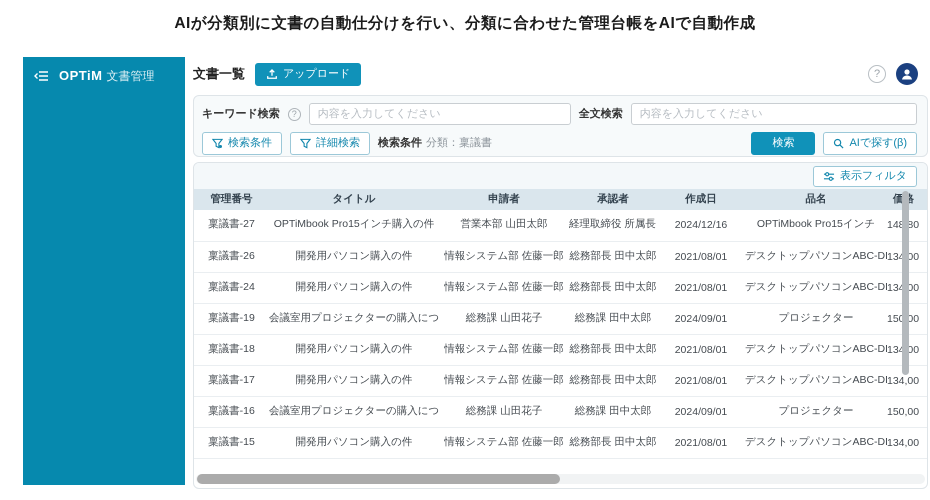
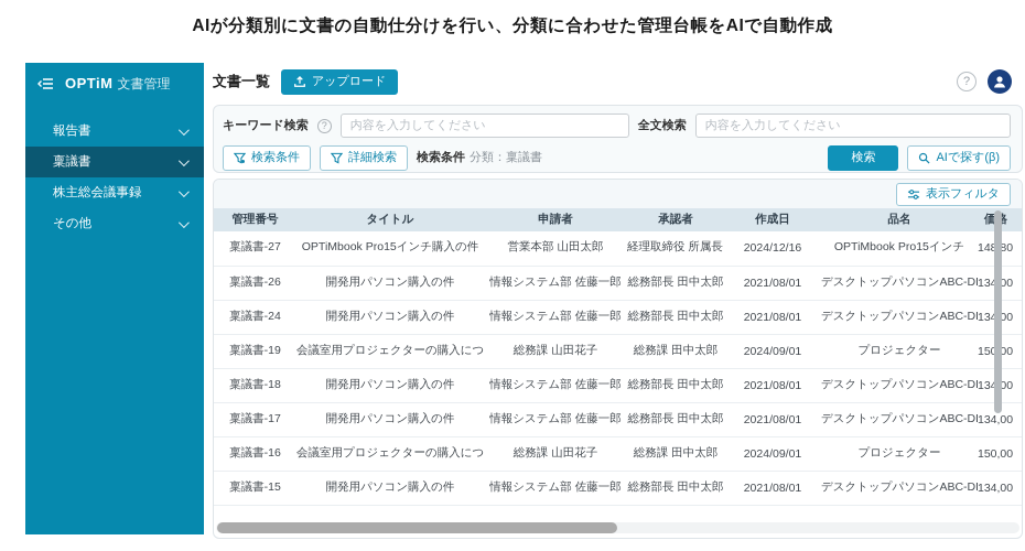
  AIが分類別に文書の自動仕分けを行い、分類に合わせた管理台帳をAIで自動作成
  OPTiM 文書管理
+ 報告書
+ 稟議書
+ 株主総会議事録
+ その他
  文書一覧
  アップロード
  ?
  キーワード検索
  ?
  内容を入力してください
  全文検索
  内容を入力してください
  検索条件
  詳細検索
  検索条件 分類：稟議書
  検索
  AIで探す(β)
  表示フィルタ
  管理番号	タイトル	申請者	承認者	作成日	品名	価
  稟議書-27	OPTiMbook Pro15インチ購入の件	営業本部 山田太郎	経理取締役 所属長	2024/12/16	OPTiMbook Pro15インチ	1480
  稟議書-26	開発用パソコン購入の件	情報システム部 佐藤一郎	総務部長 田中太郎	2021/08/01	デスクトップパソコンABC-D	1300
  稟議書-24	開発用パソコン購入の件	情報システム部 佐藤一郎	総務部長 田中太郎	2021/08/01	デスクトップパソコンABC-D	1300
  稟議書-19	会議室用プロジェクターの購入につ	総務課 山田花子	総務課 田中太郎	2024/09/01	プロジェクター	1500
  稟議書-18	開発用パソコン購入の件	情報システム部 佐藤一郎	総務部長 田中太郎	2021/08/01	デスクトップパソコンABC-D	1300
  稟議書-17	開発用パソコン購入の件	情報システム部 佐藤一郎	総務部長 田中太郎	2021/08/01	デスクトップパソコンABC-D	134,00
  稟議書-16	会議室用プロジェクターの購入につ	総務課 山田花子	総務課 田中太郎	2024/09/01	プロジェクター	150,00
  稟議書-15	開発用パソコン購入の件	情報システム部 佐藤一郎	総務部長 田中太郎	2021/08/01	デスクトップパソコンABC-D	134,00
